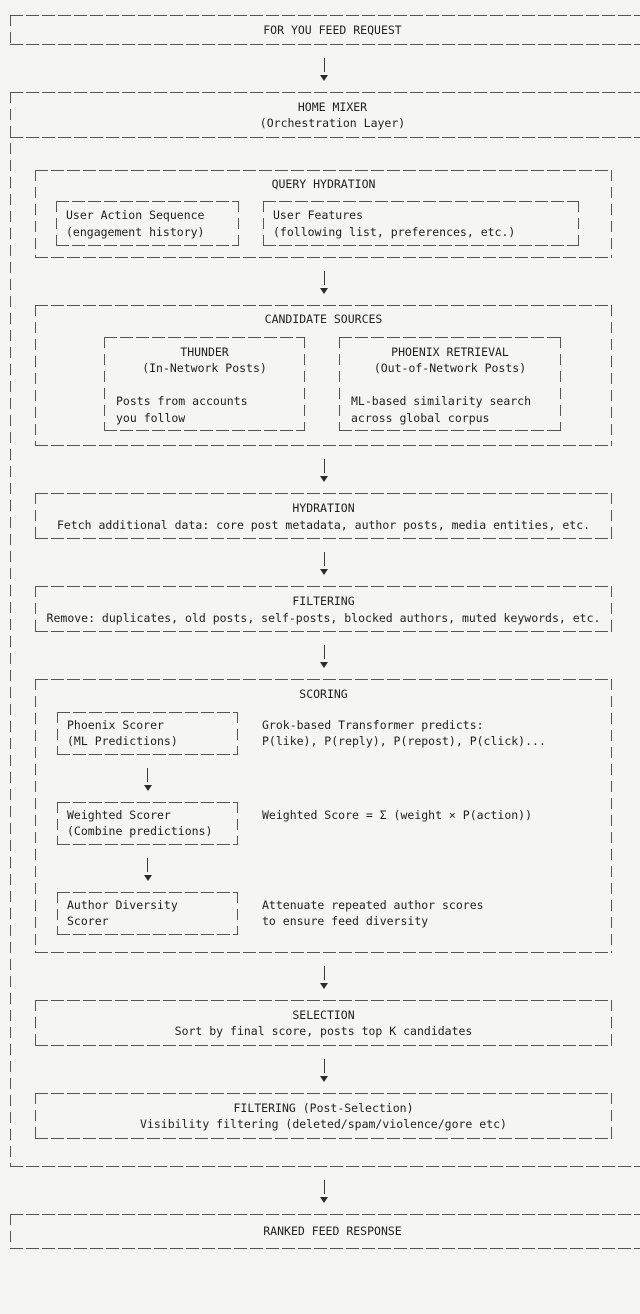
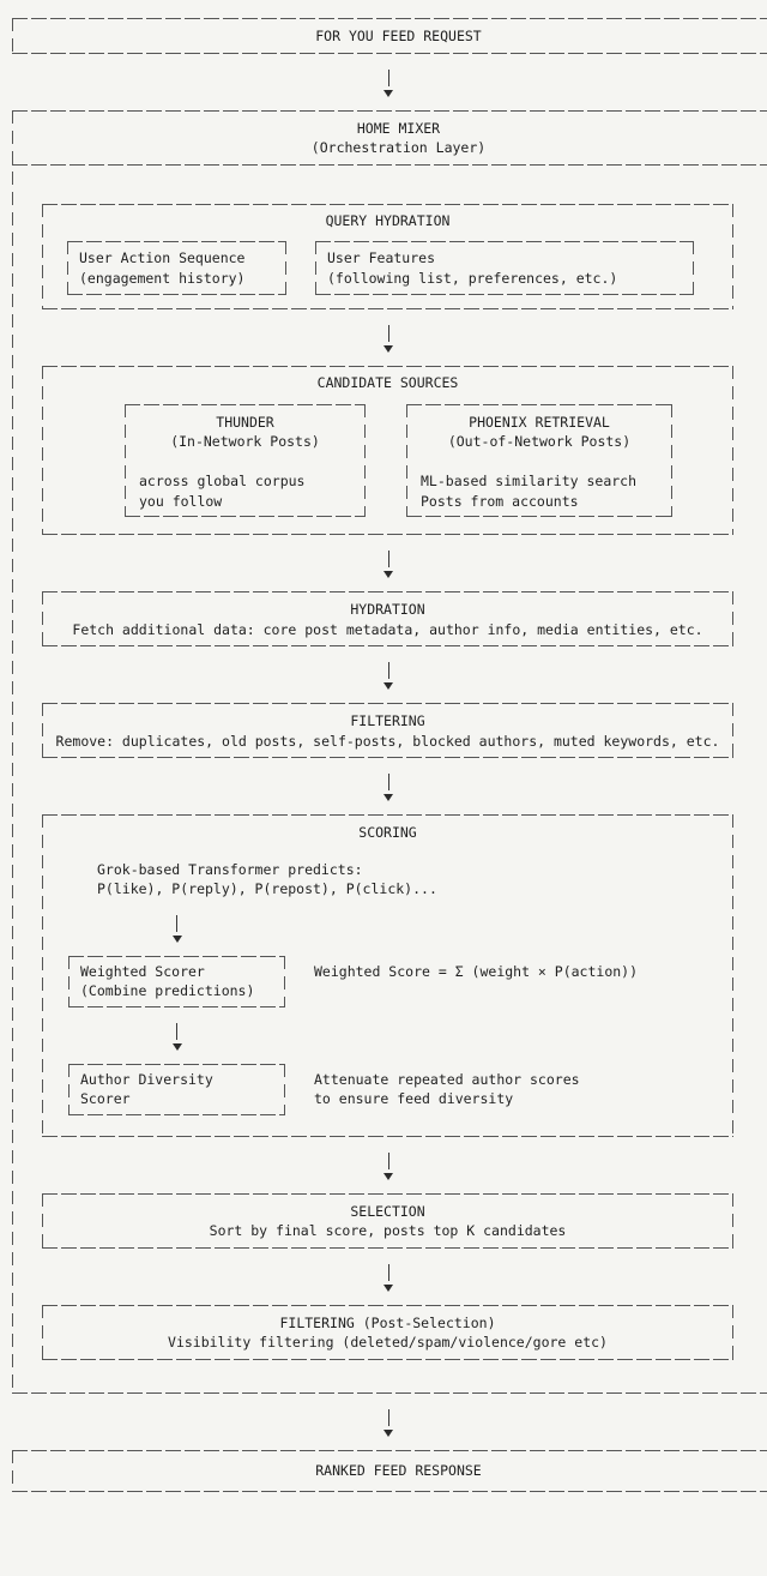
  FOR YOU FEED REQUEST
  HOME MIXER
  (Orchestration Layer)
  QUERY HYDRATION
  User Action Sequence
  (engagement history)
  User Features
  (following list, preferences, etc.)
  CANDIDATE SOURCES
  THUNDER
  (In-Network Posts)
- Posts from accounts
+ across global corpus
  you follow
  PHOENIX RETRIEVAL
  (Out-of-Network Posts)
  ML-based similarity search
- across global corpus
+ Posts from accounts
  HYDRATION
- Fetch additional data: core post metadata, author posts, media entities, etc.
+ Fetch additional data: core post metadata, author info, media entities, etc.
  FILTERING
  Remove: duplicates, old posts, self-posts, blocked authors, muted keywords, etc.
  SCORING
- Phoenix Scorer
- (ML Predictions)
  Grok-based Transformer predicts:
  P(like), P(reply), P(repost), P(click)...
  Weighted Scorer
  (Combine predictions)
  Weighted Score = Σ (weight × P(action))
  Author Diversity
  Scorer
  Attenuate repeated author scores
  to ensure feed diversity
  SELECTION
  Sort by final score, posts top K candidates
  FILTERING (Post-Selection)
  Visibility filtering (deleted/spam/violence/gore etc)
  RANKED FEED RESPONSE
